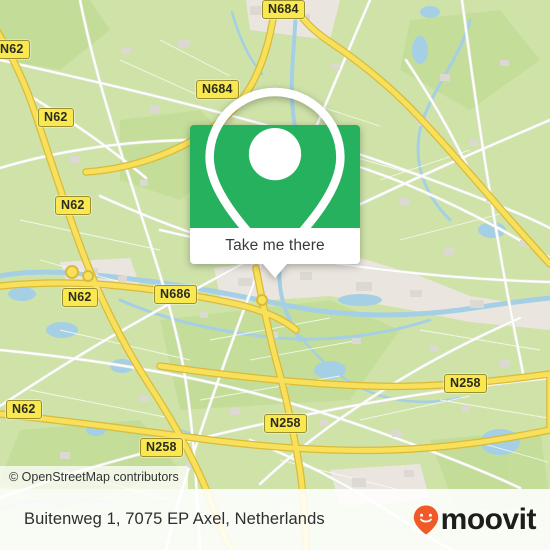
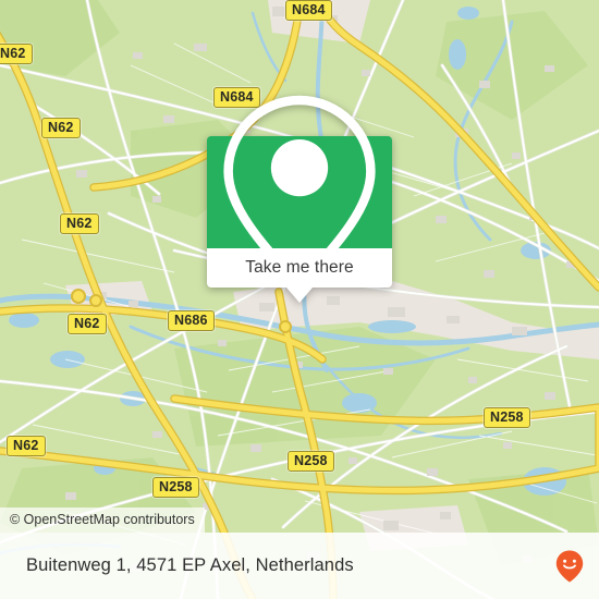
  N684
  N62
  N684
  N62
  N62
  N62
  N686
  N258
  N62
  N258
  N258
  Take me there
  © OpenStreetMap contributors
- Buitenweg 1, 7075 EP Axel, Netherlands
+ Buitenweg 1, 4571 EP Axel, Netherlands
- moovit
